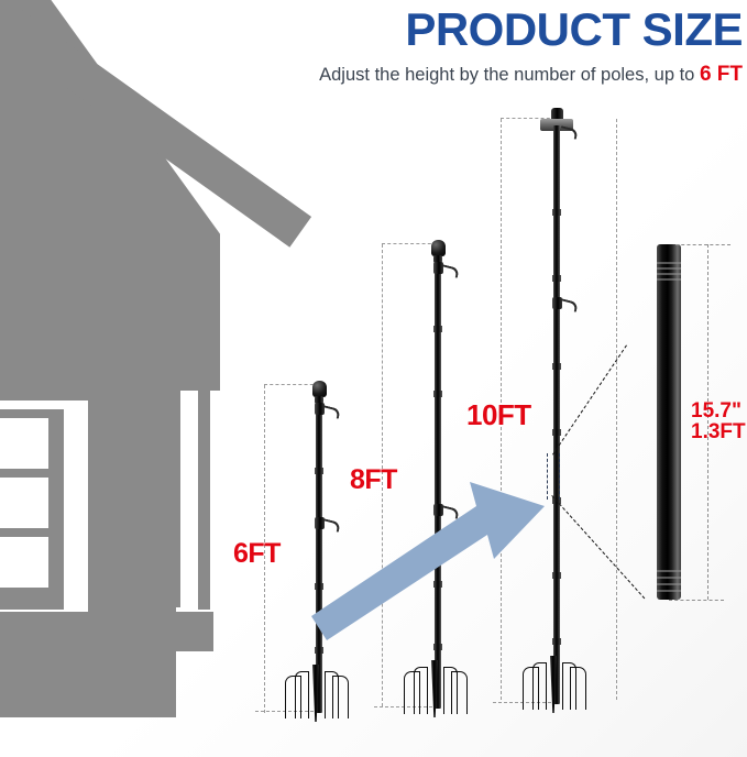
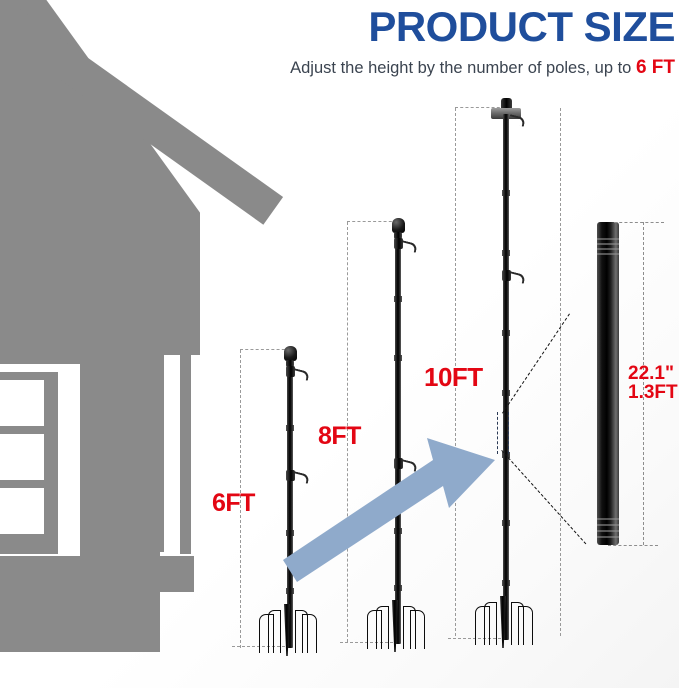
  PRODUCT SIZE
  Adjust the height by the number of poles, up to 6 FT
  6FT
  8FT
  10FT
- 15.7"
+ 22.1"
  1.3FT
